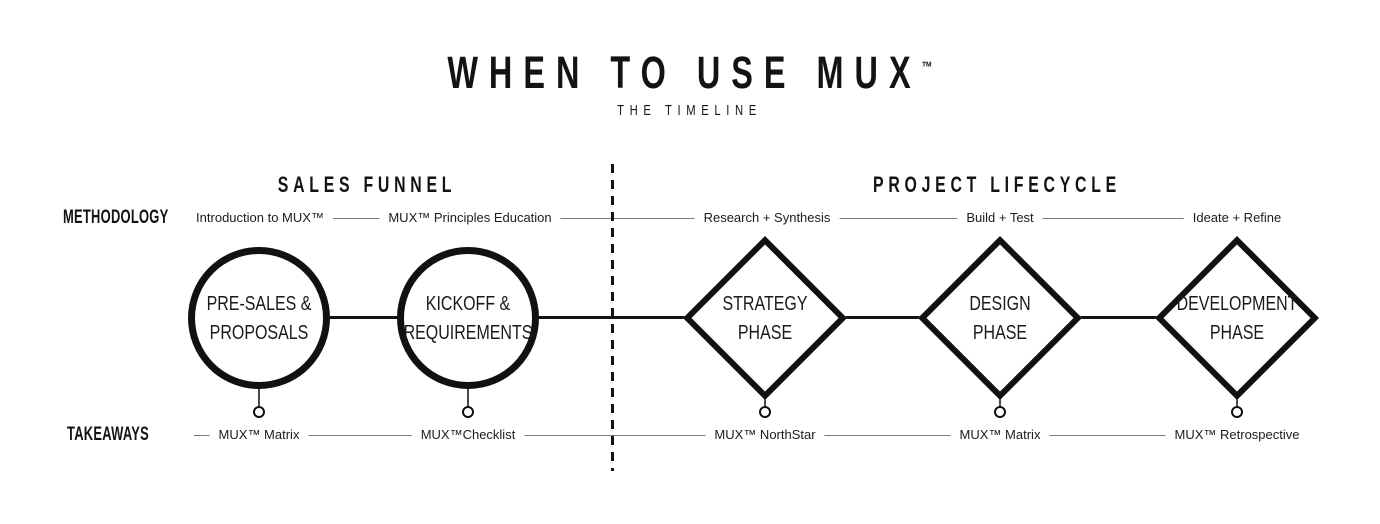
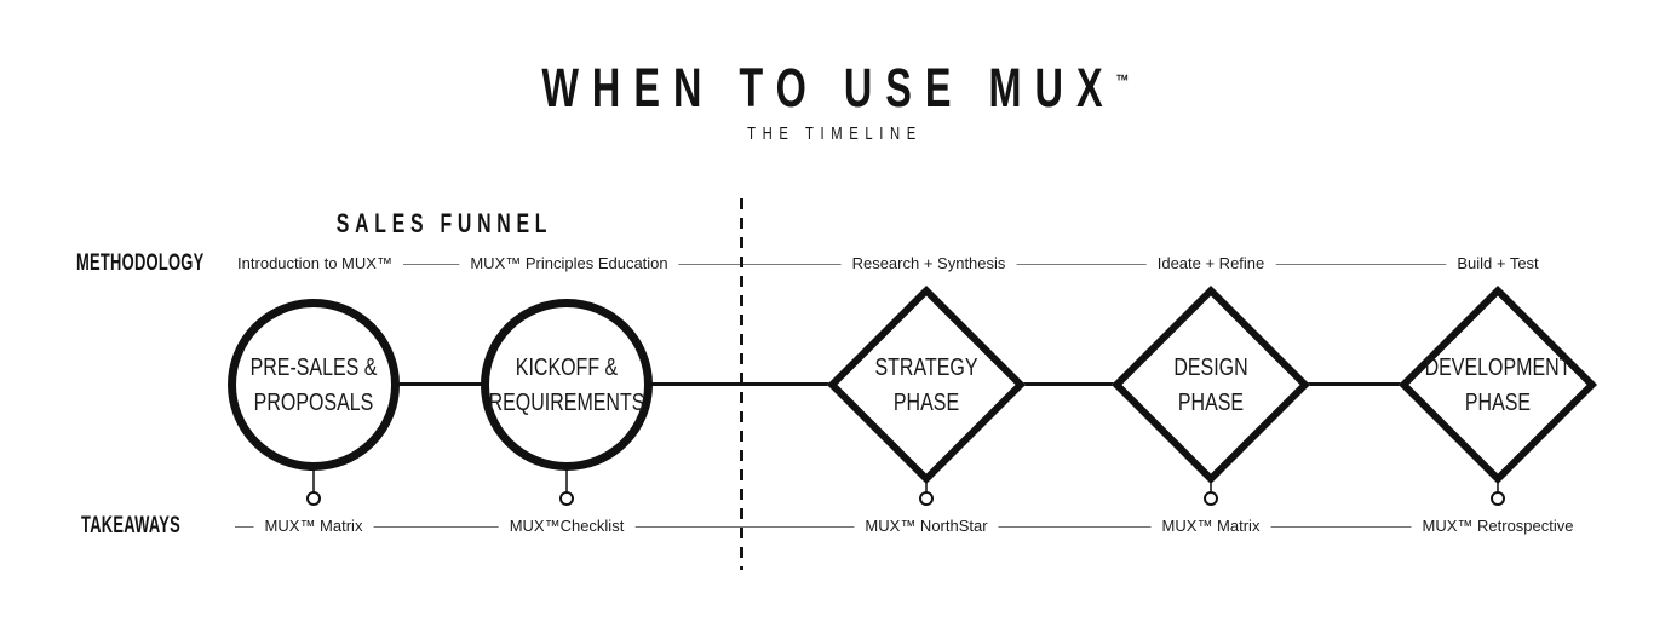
  WHEN TO USE MUX™
  THE TIMELINE
  SALES FUNNEL
- PROJECT LIFECYCLE
  METHODOLOGY
  TAKEAWAYS
  Introduction to MUX™
  PRE-SALES &
  PROPOSALS
  MUX™ Matrix
  MUX™ Principles Education
  KICKOFF &
  REQUIREMENTS
  MUX™Checklist
  Research + Synthesis
  STRATEGY
  PHASE
  MUX™ NorthStar
- Build + Test
+ Ideate + Refine
  DESIGN
  PHASE
  MUX™ Matrix
- Ideate + Refine
+ Build + Test
  DEVELOPMENT
  PHASE
  MUX™ Retrospective
